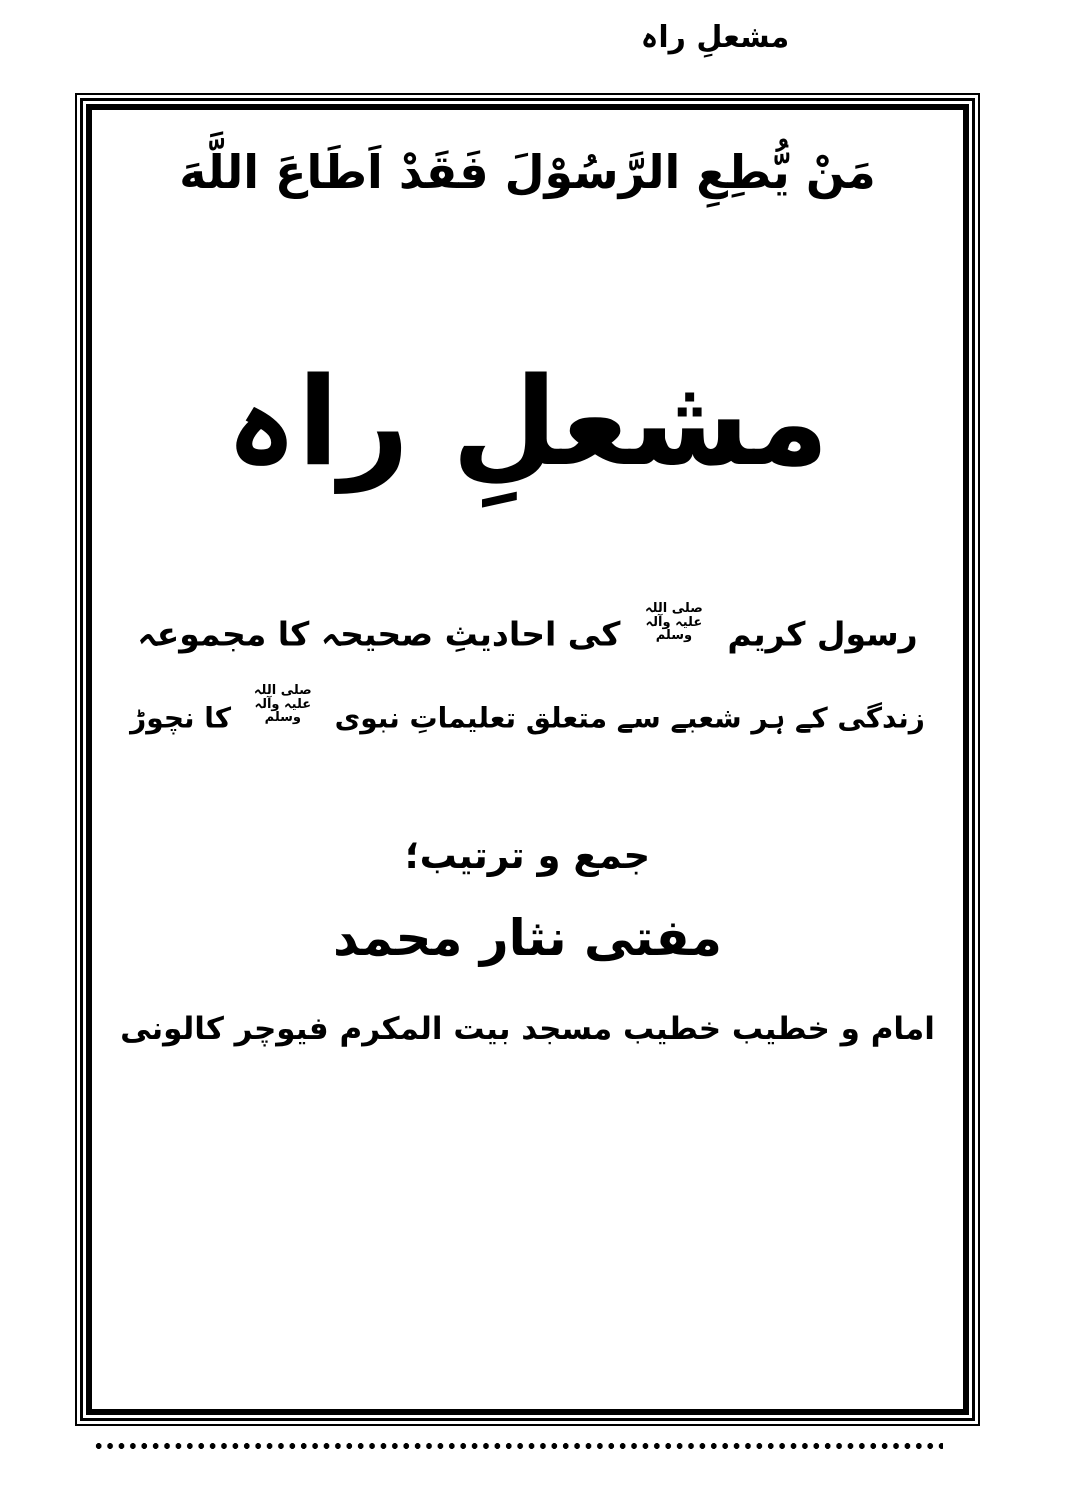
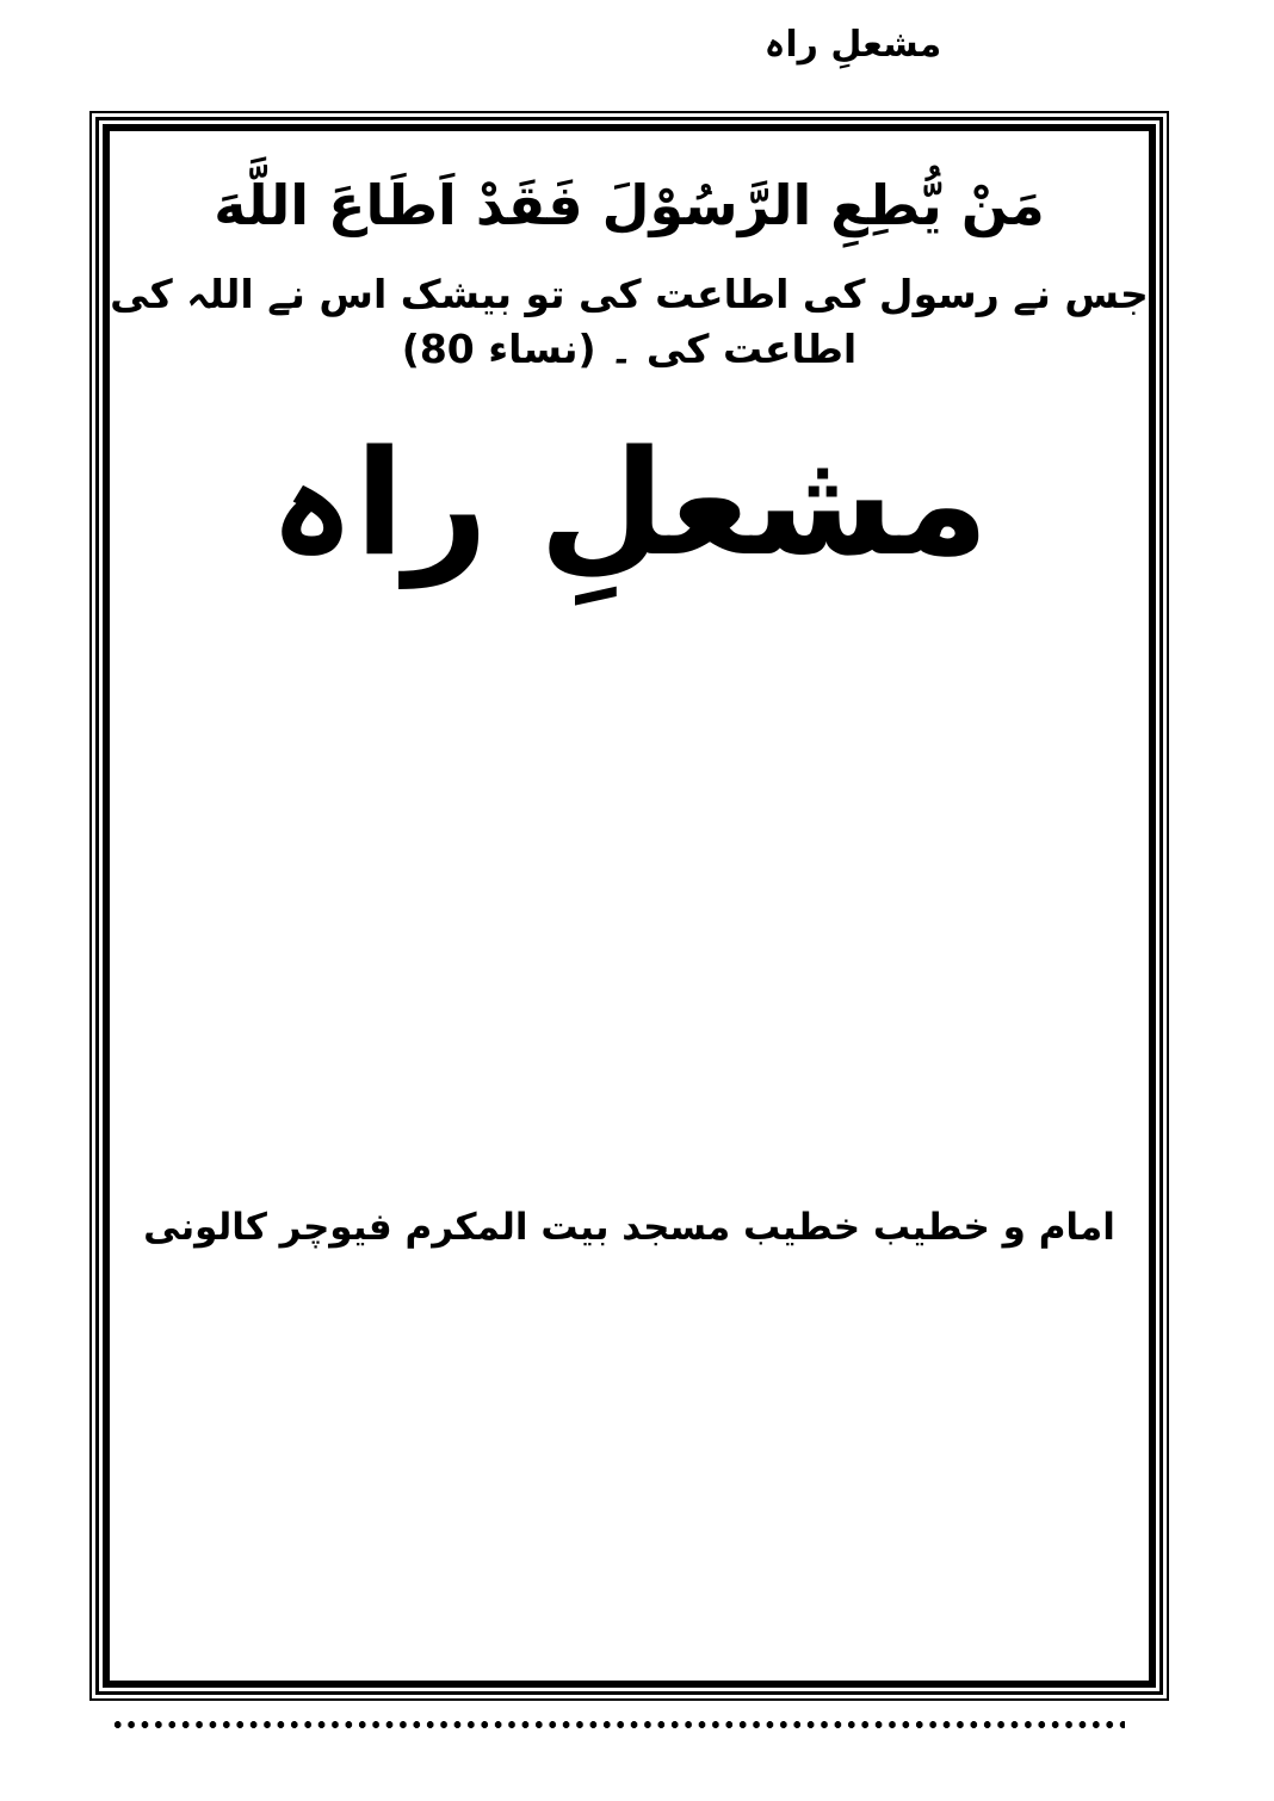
  مشعلِ راہ
  مَنْ يُّطِعِ الرَّسُوْلَ فَقَدْ اَطَاعَ اللَّهَ
+ جس نے رسول کی اطاعت کی تو بیشک اس نے اللہ کی اطاعت کی ۔ (نساء 80)
  مشعلِ راہ
- رسول کریم صلی اللہ علیہ وآلہ وسلم کی احادیثِ صحیحہ کا مجموعہ
- زندگی کے ہر شعبے سے متعلق تعلیماتِ نبوی صلی اللہ علیہ وآلہ وسلم کا نچوڑ
- جمع و ترتیب؛
- مفتی نثار محمد
  امام و خطیب خطیب مسجد بیت المکرم فیوچر کالونی
